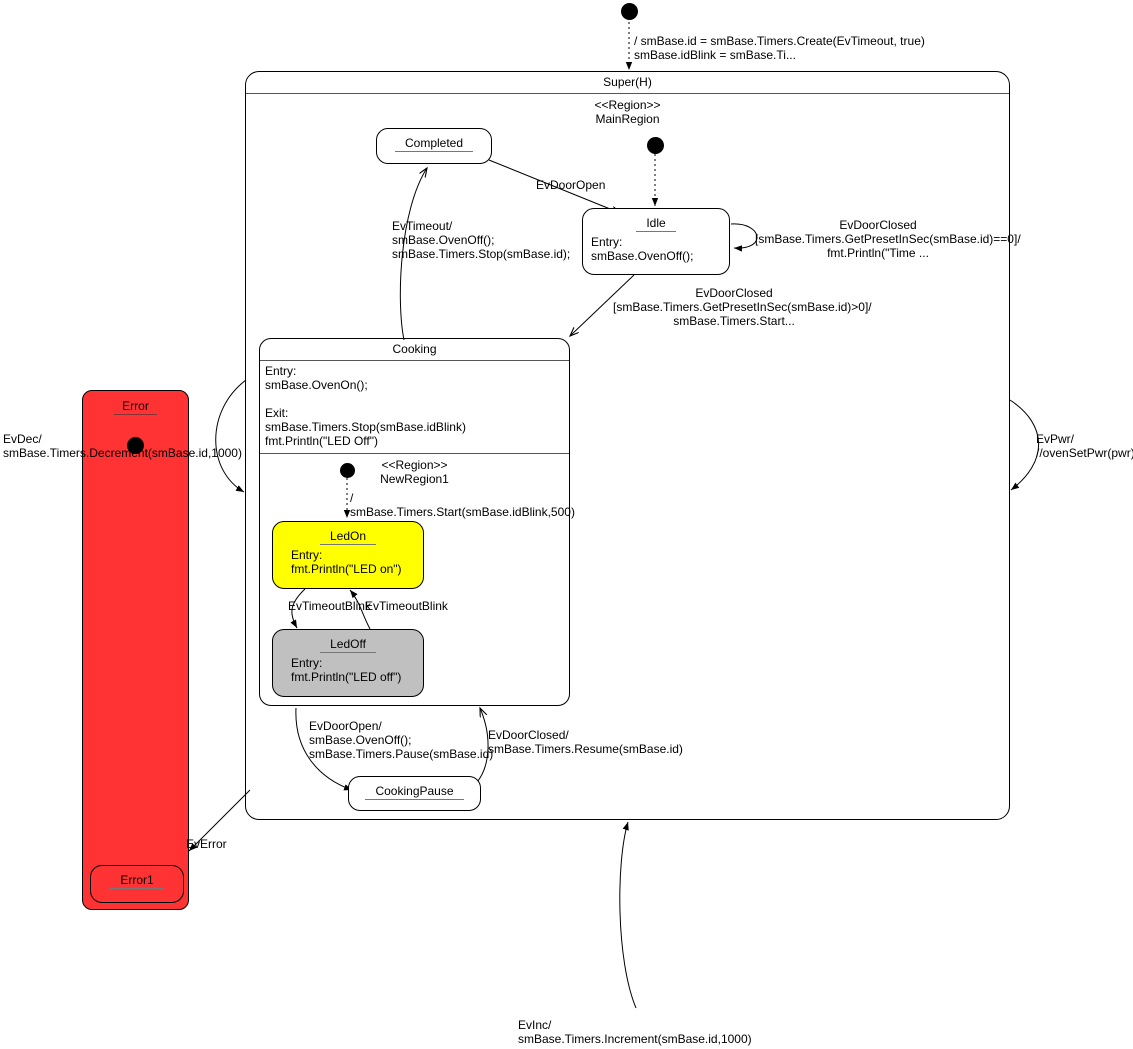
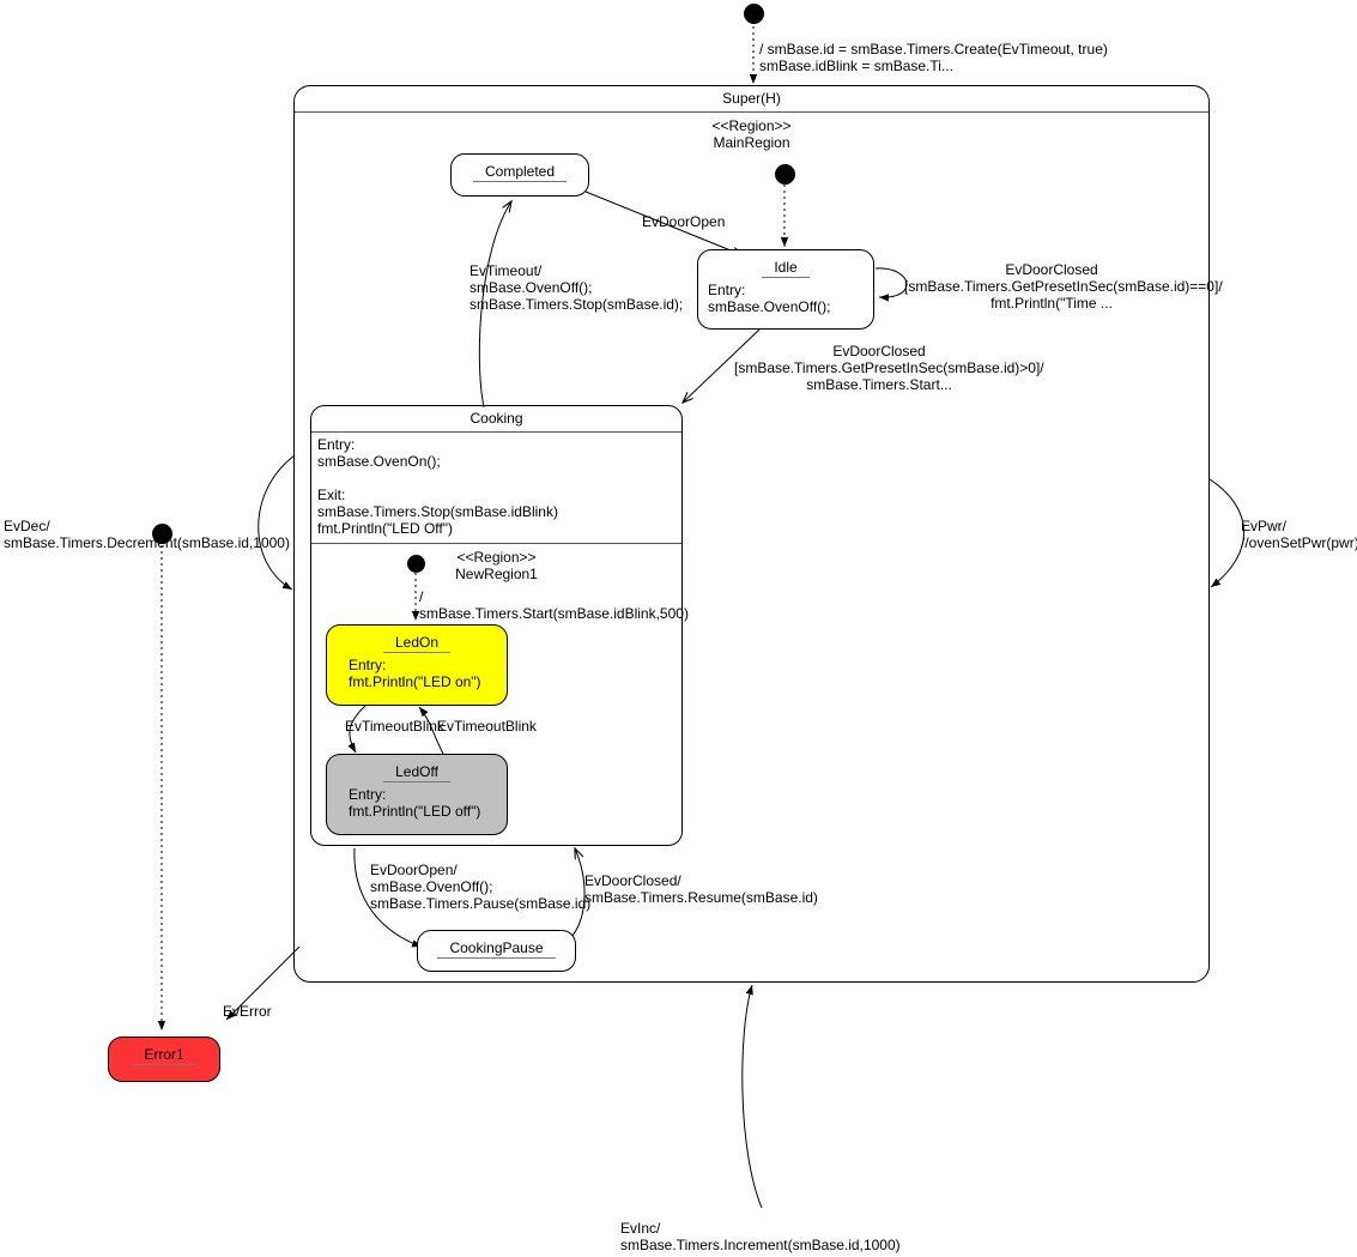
  Super(H)
  <<Region>>
  MainRegion
  Completed
  Idle
  Entry:
  smBase.OvenOff();
  Cooking
  Entry:
  smBase.OvenOn();
  Exit:
  smBase.Timers.Stop(smBase.idBlink)
  fmt.Println("LED Off")
  <<Region>>
  NewRegion1
  LedOn
  Entry:
  fmt.Println("LED on")
  LedOff
  Entry:
  fmt.Println("LED off")
  CookingPause
- Error
  Error1
  / smBase.id = smBase.Timers.Create(EvTimeout, true)
  smBase.idBlink = smBase.Ti...
  EvDoorOpen
  EvTimeout/
  smBase.OvenOff();
  smBase.Timers.Stop(smBase.id);
  EvDoorClosed
  [smBase.Timers.GetPresetInSec(smBase.id)==0]/
  fmt.Println("Time ...
  EvDoorClosed
  [smBase.Timers.GetPresetInSec(smBase.id)>0]/
  smBase.Timers.Start...
  / smBase.Timers.Start(smBase.idBlink,500)
  EvTimeoutBlink
  EvTimeoutBlink
  EvDoorOpen/
  smBase.OvenOff();
  smBase.Timers.Pause(smBase.id)
  EvDoorClosed/
  smBase.Timers.Resume(smBase.id)
  EvError
  EvDec/
  smBase.Timers.Decrement(smBase.id,1000)
  EvPwr/
  //ovenSetPwr(pwr
  EvInc/
  smBase.Timers.Increment(smBase.id,1000)
